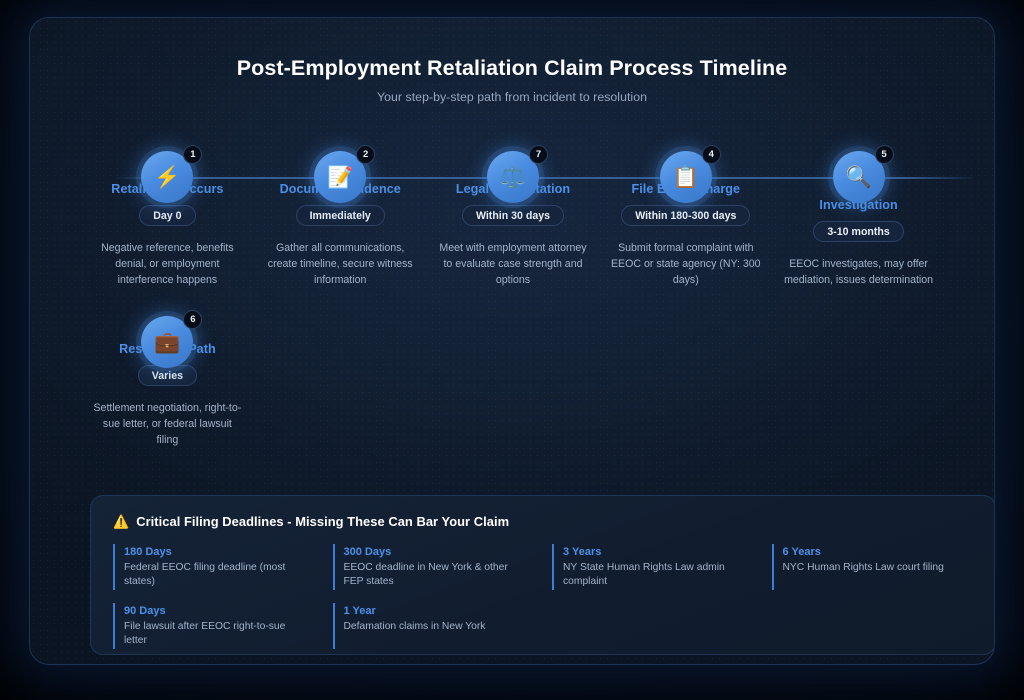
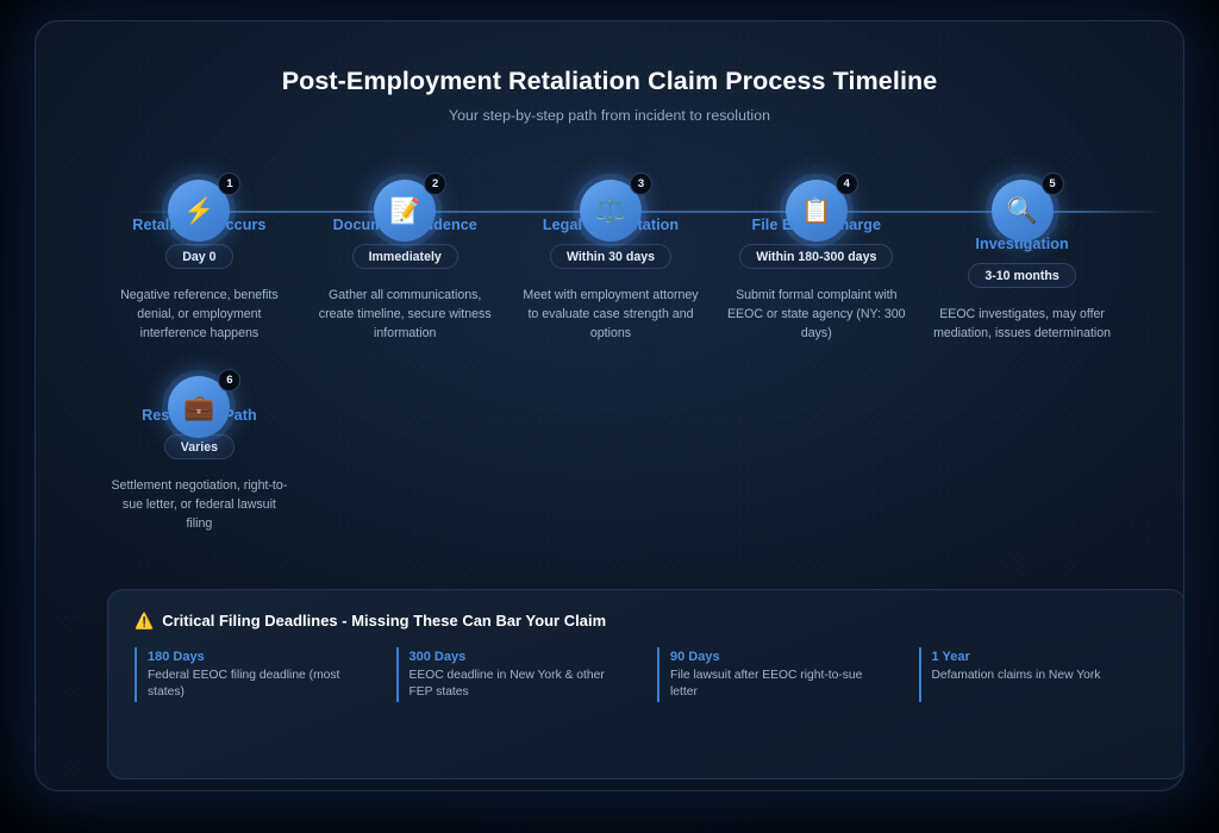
  Post-Employment Retaliation Claim Process Timeline
  Your step-by-step path from incident to resolution
  ⚡
  1
  Day 0
  Negative reference, benefits denial, or employment interference happens
  📝
  2
  Immediately
  Gather all communications, create timeline, secure witness information
  ⚖️
- 7
+ 3
  Within 30 days
  Meet with employment attorney to evaluate case strength and options
  📋
  4
  File Eharge
  Within 180-300 days
  Submit formal complaint with EEOC or state agency (NY: 300 days)
  🔍
  5
  Investigation
  3-10 months
  EEOC investigates, may offer mediation, issues determination
  💼
  6
  Varies
  Settlement negotiation, right-to-sue letter, or federal lawsuit filing
  ⚠️
  Critical Filing Deadlines - Missing These Can Bar Your Claim
  180 Days
  Federal EEOC filing deadline (most states)
  300 Days
  EEOC deadline in New York & other FEP states
- 3 Years
- NY State Human Rights Law admin complaint
- 6 Years
- NYC Human Rights Law court filing
  90 Days
  File lawsuit after EEOC right-to-sue letter
  1 Year
  Defamation claims in New York
